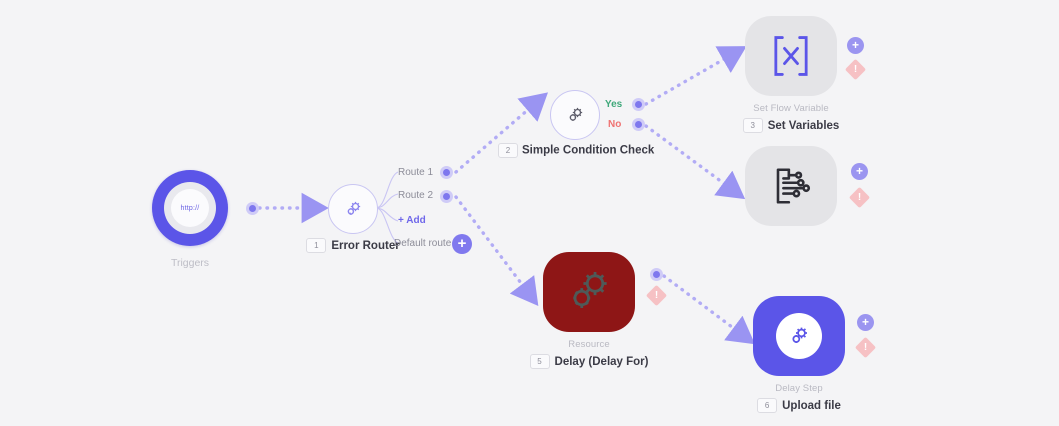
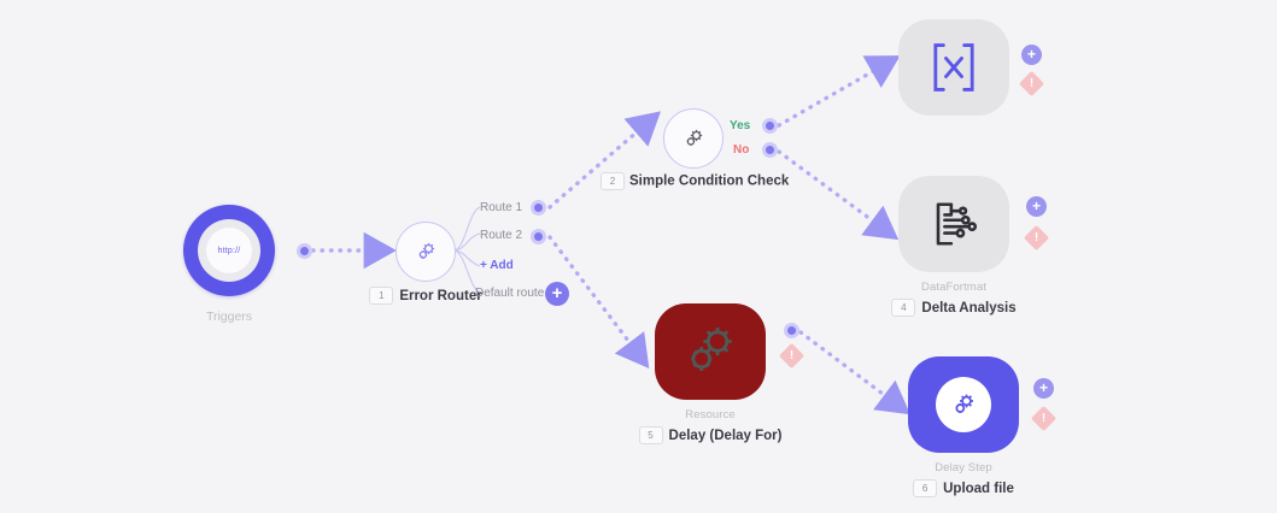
  Triggers
  1
  Error Router
  Route 1
  Route 2
  + Add
  Default route
  +
  2 Simple Condition Check
  Yes
  No
- Set Flow Variable
- 3
- Set Variables
  +
+ DataFortmat
+ 4
+ Delta Analysis
  +
  Resource
  5
  Delay (Delay For)
  Delay Step
  6
  Upload file
  +
